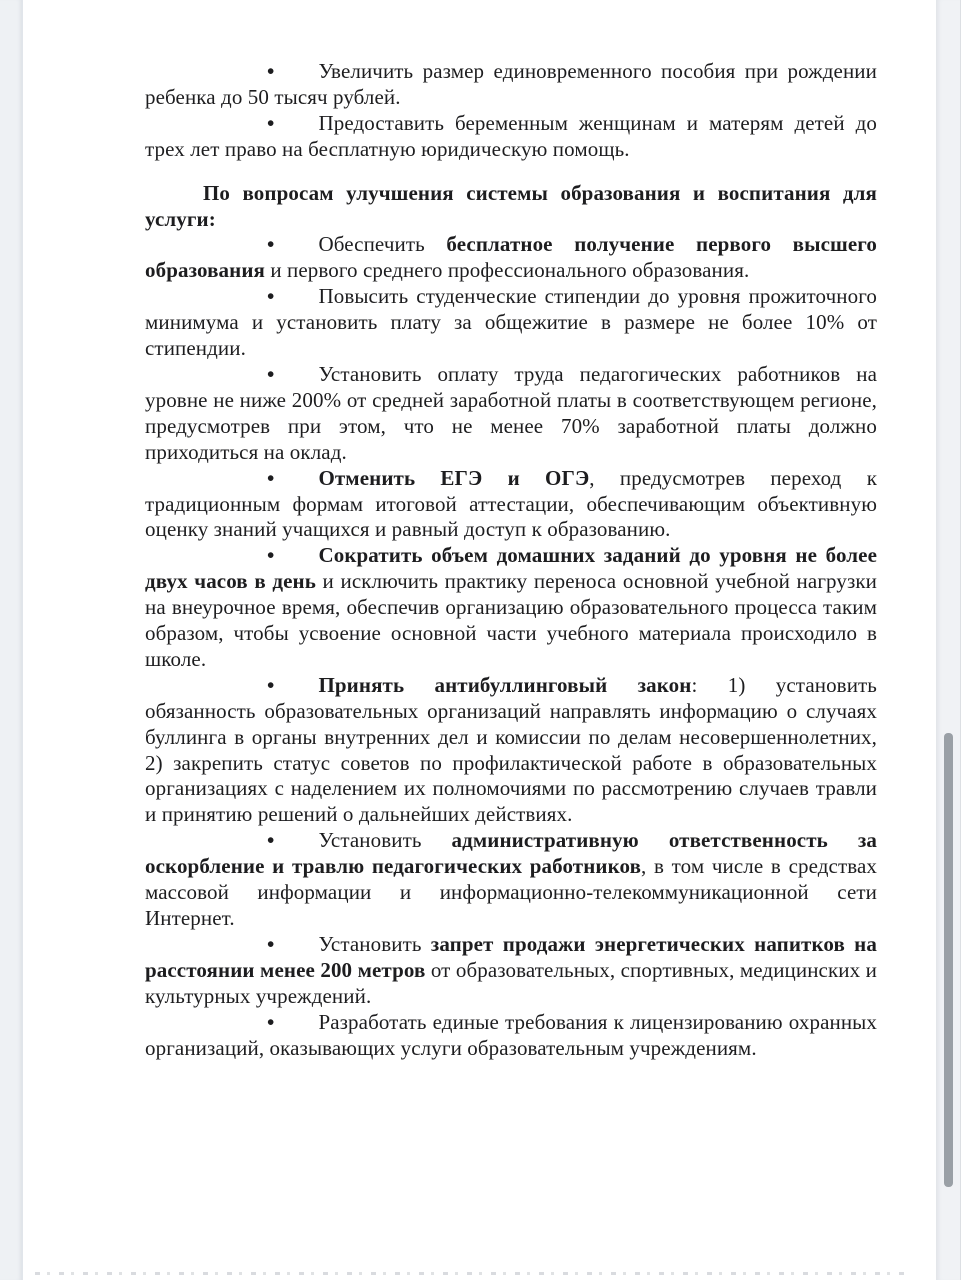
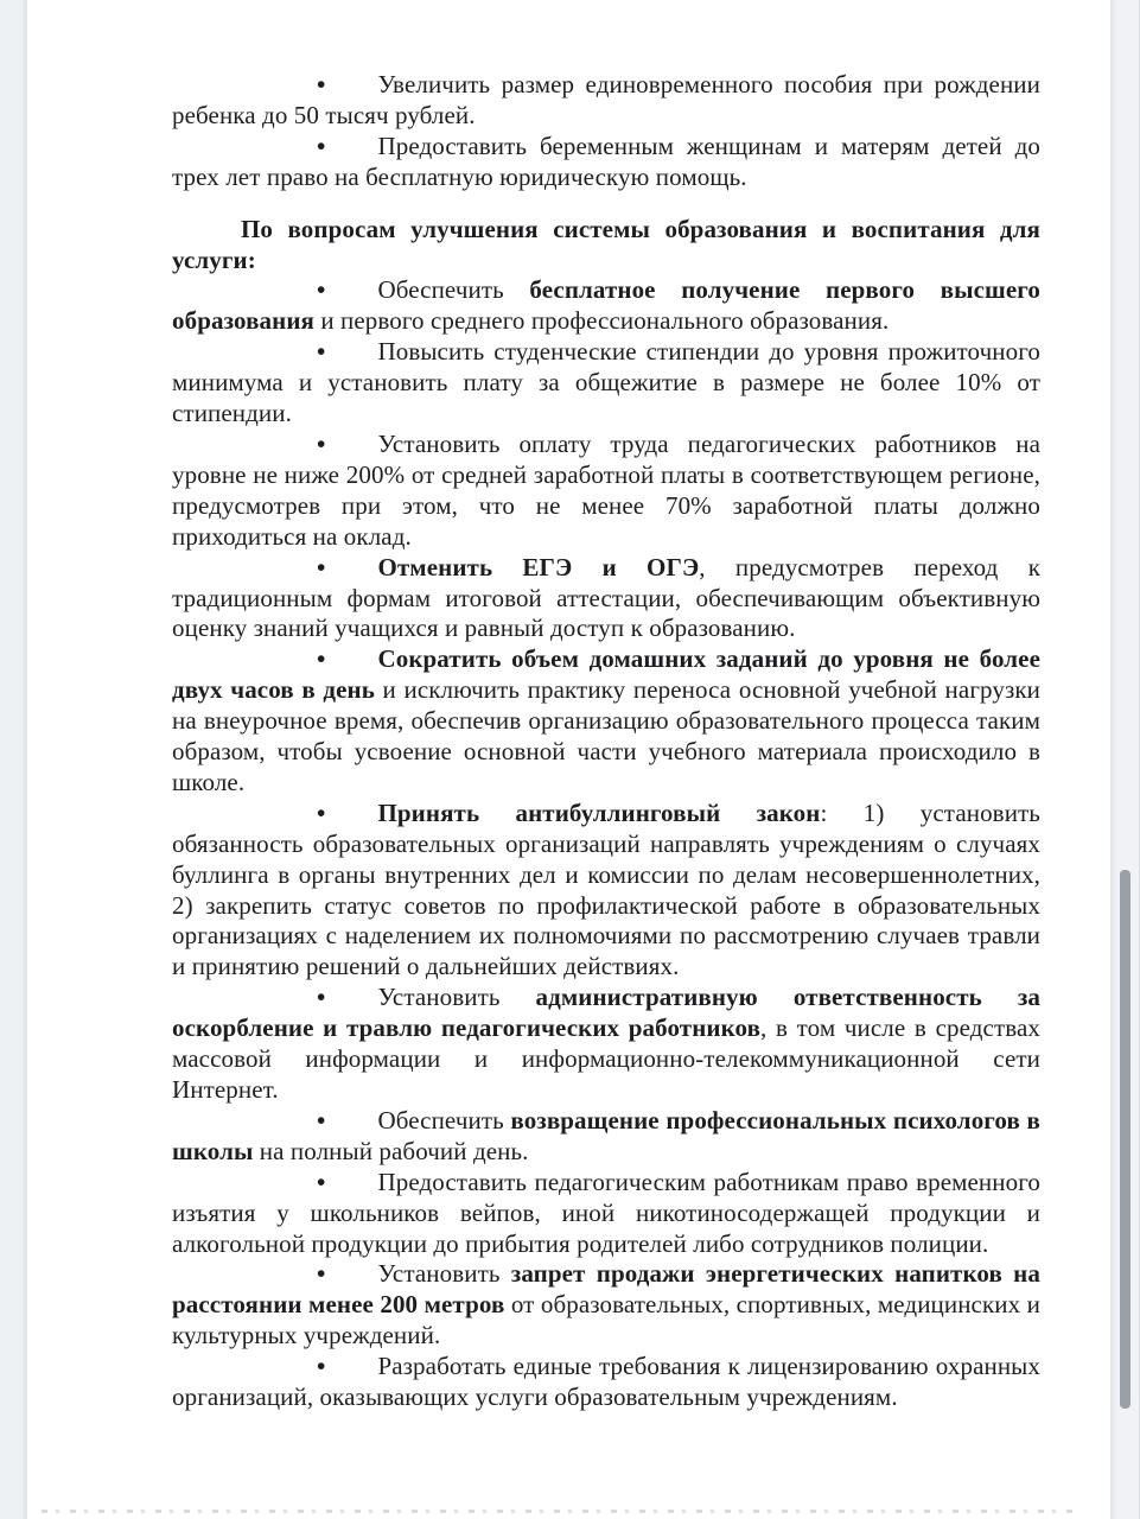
  • Увеличить размер единовременного пособия при рождении ребенка до 50 тысяч рублей.
  • Предоставить беременным женщинам и матерям детей до трех лет право на бесплатную юридическую помощь.
  По вопросам улучшения системы образования и воспитания для услуги:
  • Обеспечить бесплатное получение первого высшего образования и первого среднего профессионального образования.
  • Повысить студенческие стипендии до уровня прожиточного минимума и установить плату за общежитие в размере не более 10% от стипендии.
  • Установить оплату труда педагогических работников на уровне не ниже 200% от средней заработной платы в соответствующем регионе, предусмотрев при этом, что не менее 70% заработной платы должно приходиться на оклад.
  • Отменить ЕГЭ и ОГЭ, предусмотрев переход к традиционным формам итоговой аттестации, обеспечивающим объективную оценку знаний учащихся и равный доступ к образованию.
  • Сократить объем домашних заданий до уровня не более двух часов в день и исключить практику переноса основной учебной нагрузки на внеурочное время, обеспечив организацию образовательного процесса таким образом, чтобы усвоение основной части учебного материала происходило в школе.
- • Принять антибуллинговый закон: 1) установить обязанность образовательных организаций направлять информацию о случаях буллинга в органы внутренних дел и комиссии по делам несовершеннолетних, 2) закрепить статус советов по профилактической работе в образовательных организациях с наделением их полномочиями по рассмотрению случаев травли и принятию решений о дальнейших действиях.
+ • Принять антибуллинговый закон: 1) установить обязанность образовательных организаций направлять учреждениям о случаях буллинга в органы внутренних дел и комиссии по делам несовершеннолетних, 2) закрепить статус советов по профилактической работе в образовательных организациях с наделением их полномочиями по рассмотрению случаев травли и принятию решений о дальнейших действиях.
  • Установить административную ответственность за оскорбление и травлю педагогических работников, в том числе в средствах массовой информации и информационно-телекоммуникационной сети Интернет.
+ • Обеспечить возвращение профессиональных психологов в школы на полный рабочий день.
+ • Предоставить педагогическим работникам право временного изъятия у школьников вейпов, иной никотиносодержащей продукции и алкогольной продукции до прибытия родителей либо сотрудников полиции.
  • Установить запрет продажи энергетических напитков на расстоянии менее 200 метров от образовательных, спортивных, медицинских и культурных учреждений.
  • Разработать единые требования к лицензированию охранных организаций, оказывающих услуги образовательным учреждениям.
